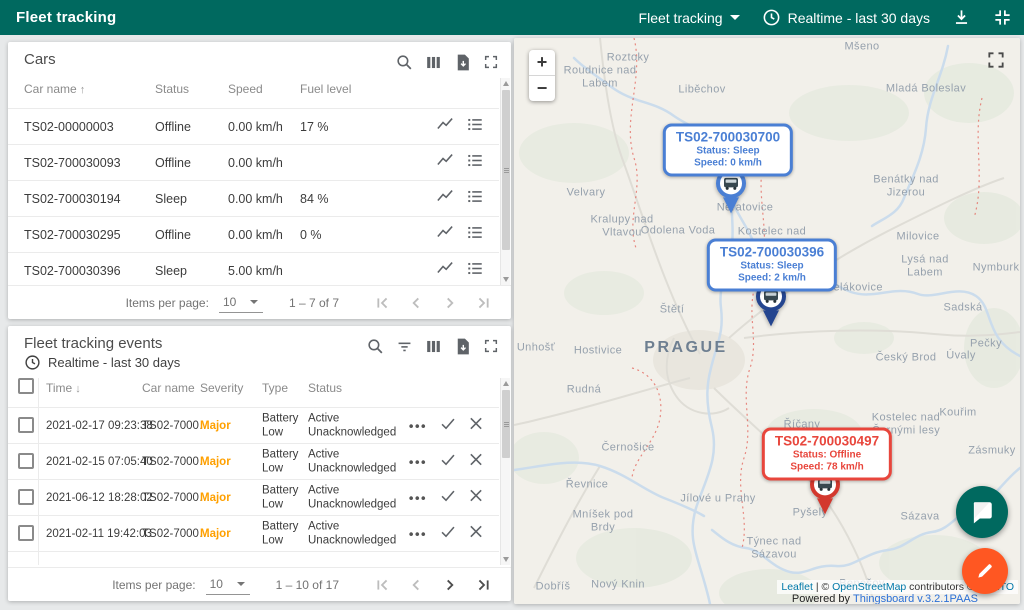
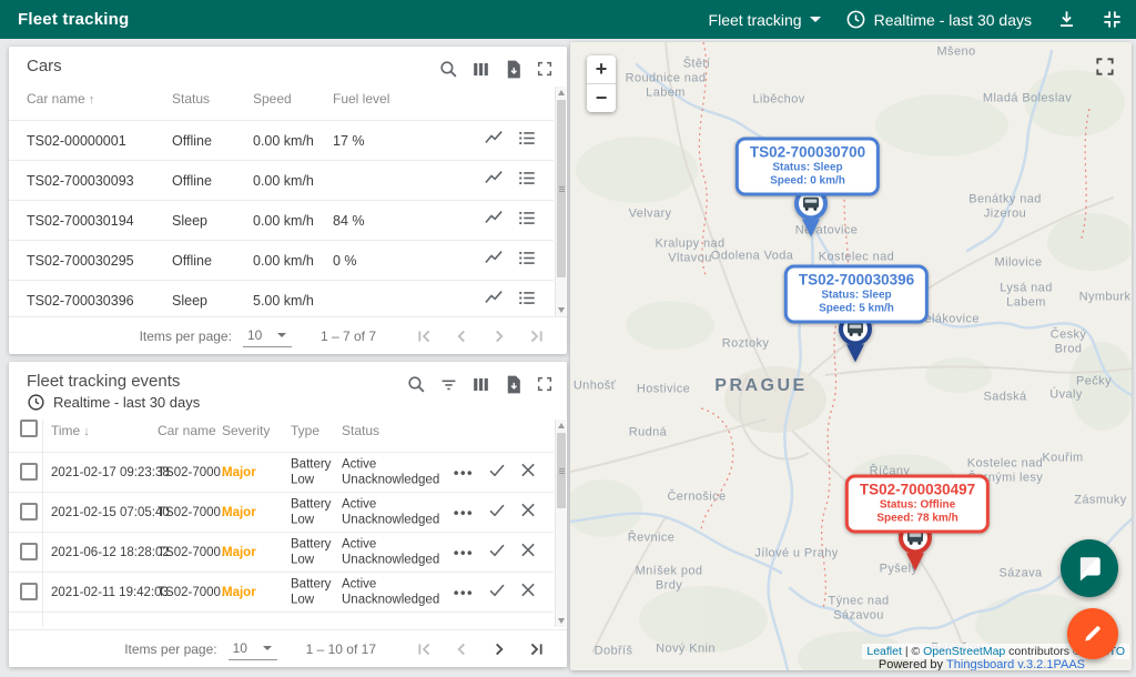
  Fleet tracking
  Fleet tracking
  Realtime - last 30 days
  Cars
  Car name ↑
  Status
  Speed
  Fuel level
- TS02-00000003
+ TS02-00000001
  Offline
  0.00 km/h
  17 %
  TS02-700030093
  Offline
  0.00 km/h
  TS02-700030194
  Sleep
  0.00 km/h
  84 %
  TS02-700030295
  Offline
  0.00 km/h
  0 %
  TS02-700030396
  Sleep
  5.00 km/h
  Items per page:
  10
  1 – 7 of 7
  Fleet tracking events
  Realtime - last 30 days
  Time ↓
  Car name
  Severity
  Type
  Status
  2021-02-17 09:23:38
  TS02-7000…
  Major
  Battery Low
  Active Unacknowledged
  •••
  2021-02-15 07:05:40
  TS02-7000…
  Major
  Battery Low
  Active Unacknowledged
  •••
  2021-06-12 18:28:02
  TS02-7000…
  Major
  Battery Low
  Active Unacknowledged
  •••
  2021-02-11 19:42:03
  TS02-7000…
  Major
  Battery Low
  Active Unacknowledged
  •••
  Items per page:
  10
  1 – 10 of 17
- Roztoky
+ Štětí
  Roudnice nad
  Labem
  Liběchov
  Mšeno
  Mladá Boleslav
  Velvary
  Kralupy nad
  Vltavou
  Odolena Voda
  Natovice
  Kostelec nad
  Benátky nad
  Jizerou
  Milovice
  Lysá nad
  Labem
  Nymburk
  elákovice
- Štětí
+ Roztoky
- Sadská
+ Český Brod
  PRAGUE
  Unhošť
  Hostivice
  Rudná
- Český Brod
+ Sadská
  Úvaly
  Pečky
  Kouřim
  Kostelec nad
  nými lesy
  Říčany
  Zásmuky
  Černošice
  Řevnice
  Jílové u Prahy
  Mníšek pod
  Brdy
  Týnec nad
  Sázavou
  Dobříš
  Nový Knin
  Benešov
  Sázava
  Pyšel
  TS02-700030700
  Status: Sleep
  Speed: 0 km/h
  TS02-700030396
  Status: Sleep
- Speed: 2 km/h
+ Speed: 5 km/h
  TS02-700030497
  Status: Offline
  Speed: 78 km/h
  +
  −
  Leaflet | © OpenStreetMap contributors TO
  Powered by Thingsboard v.3.2.1PAAS
